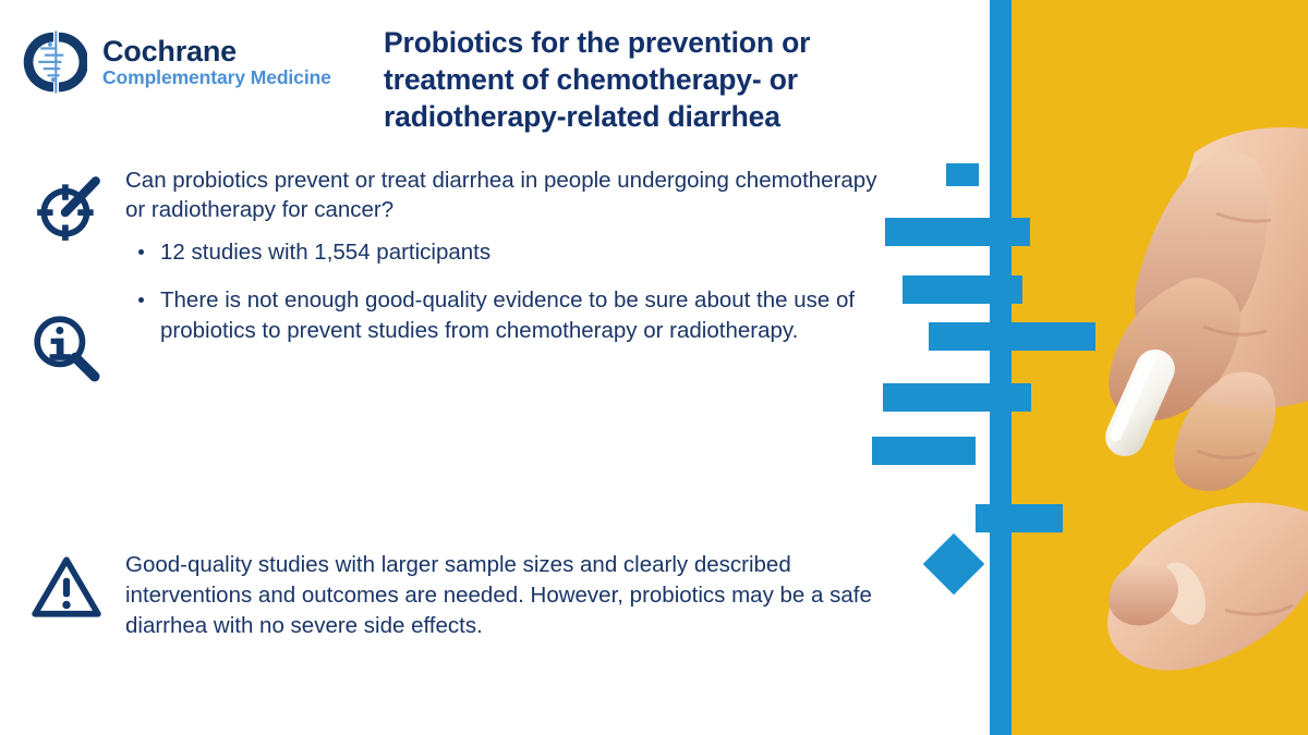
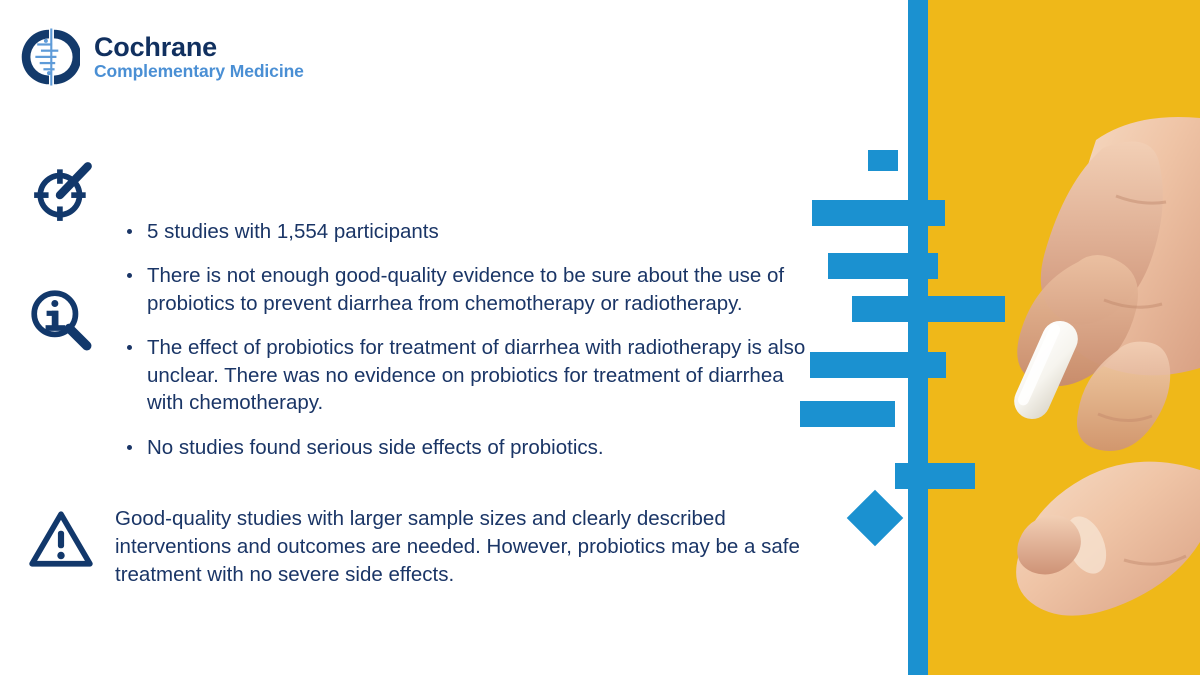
  Cochrane
  Complementary Medicine
- Probiotics for the prevention or treatment of chemotherapy- or radiotherapy-related diarrhea
- Can probiotics prevent or treat diarrhea in people undergoing chemotherapy or radiotherapy for cancer?
- 12 studies with 1,554 participants
+ 5 studies with 1,554 participants
- There is not enough good-quality evidence to be sure about the use of probiotics to prevent studies from chemotherapy or radiotherapy.
+ There is not enough good-quality evidence to be sure about the use of probiotics to prevent diarrhea from chemotherapy or radiotherapy.
+ The effect of probiotics for treatment of diarrhea with radiotherapy is also unclear. There was no evidence on probiotics for treatment of diarrhea with chemotherapy.
+ No studies found serious side effects of probiotics.
- Good-quality studies with larger sample sizes and clearly described interventions and outcomes are needed. However, probiotics may be a safe diarrhea with no severe side effects.
+ Good-quality studies with larger sample sizes and clearly described interventions and outcomes are needed. However, probiotics may be a safe treatment with no severe side effects.
